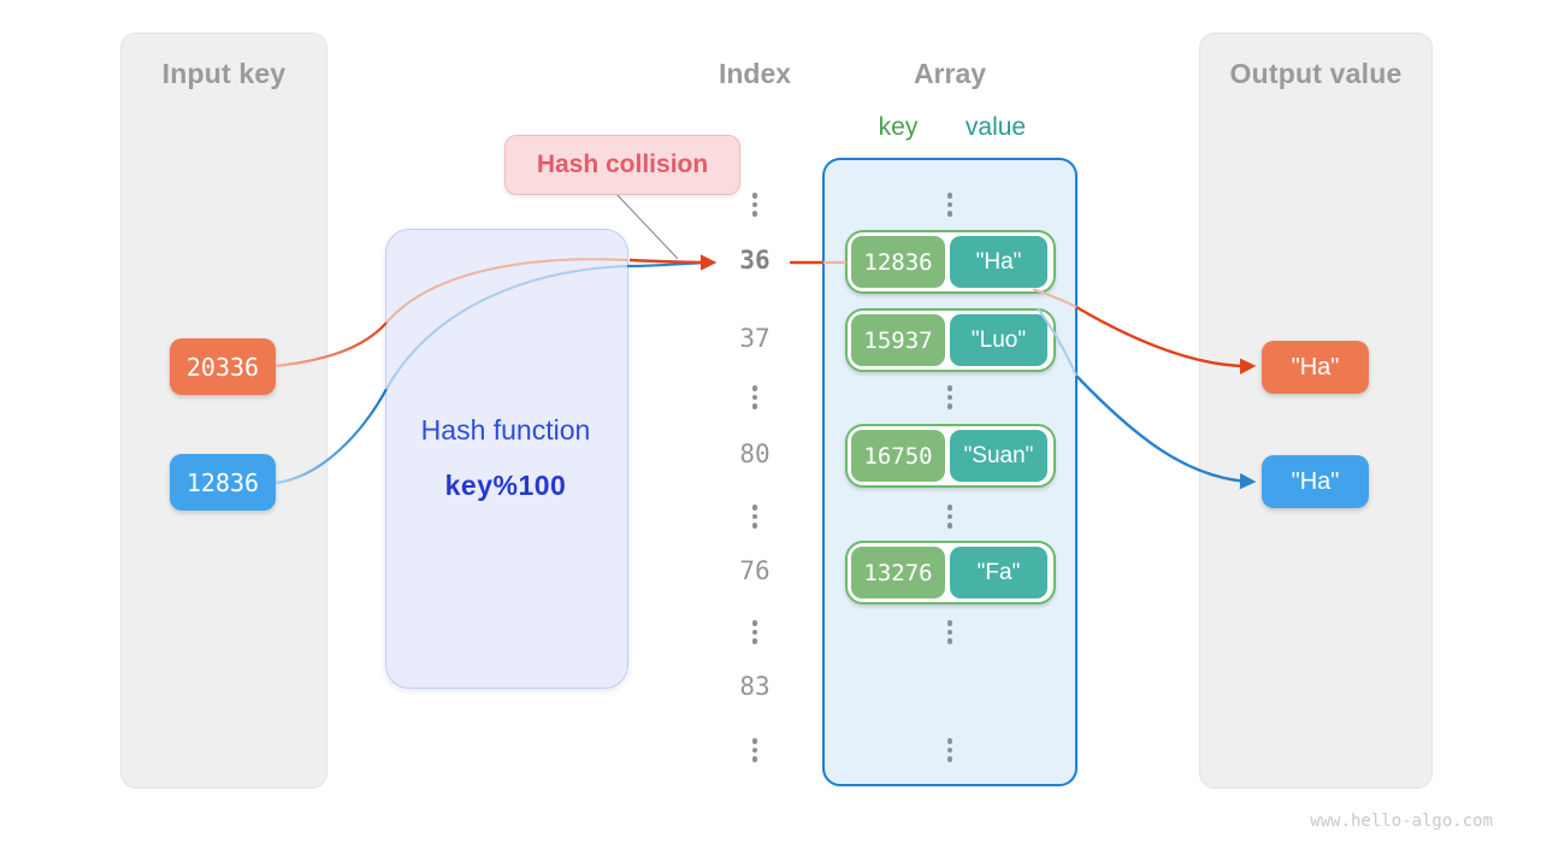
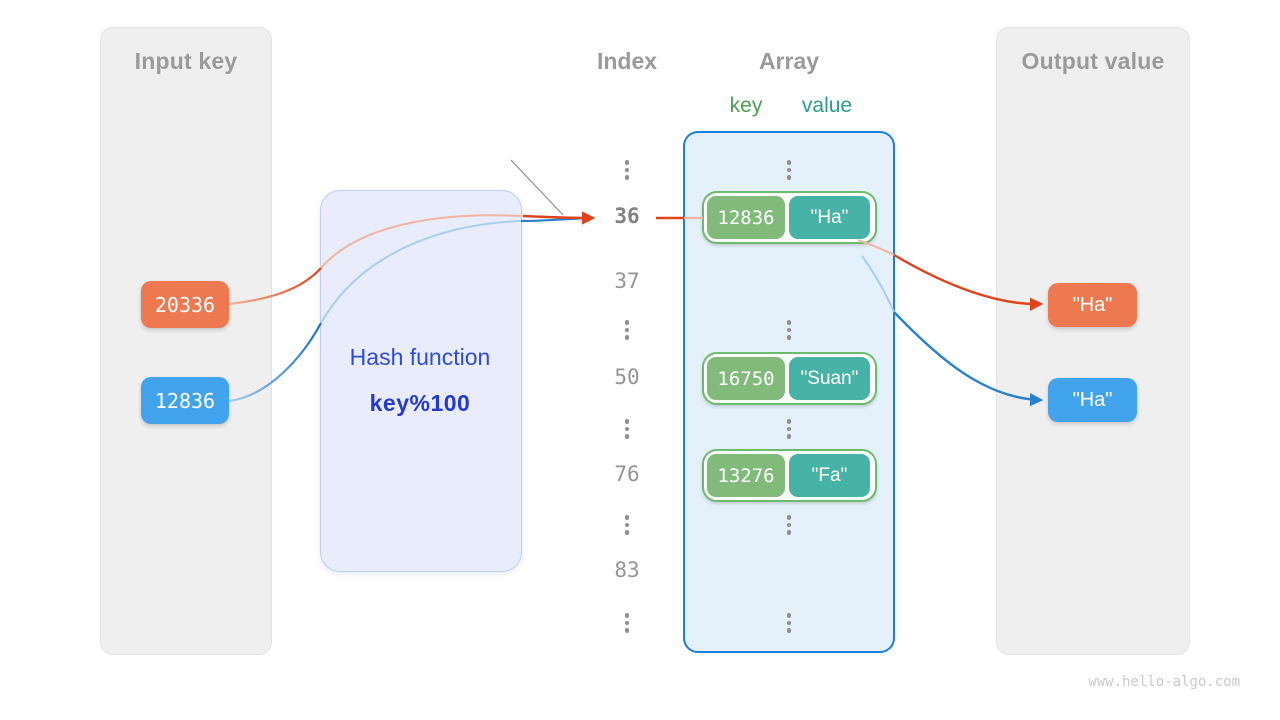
  Input key
  20336
  12836
  Hash function
  key%100
- Hash collision
  Index
  36
  37
- 80
+ 50
  76
  83
  Array
  key
  value
  12836
  "Ha"
- 15937
- "Luo"
  16750
  "Suan"
  13276
  "Fa"
  Output value
  "Ha"
  "Ha"
  www.hello-algo.com
